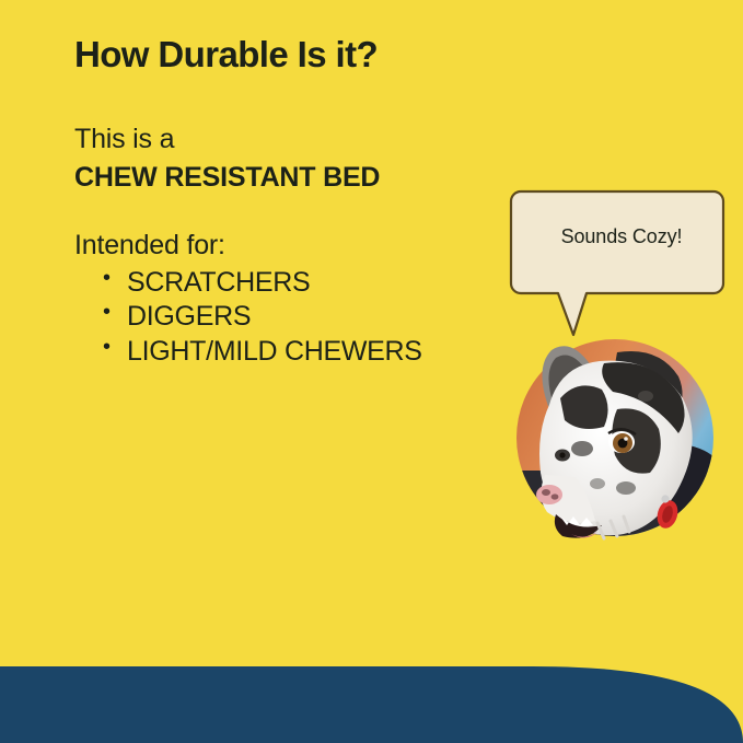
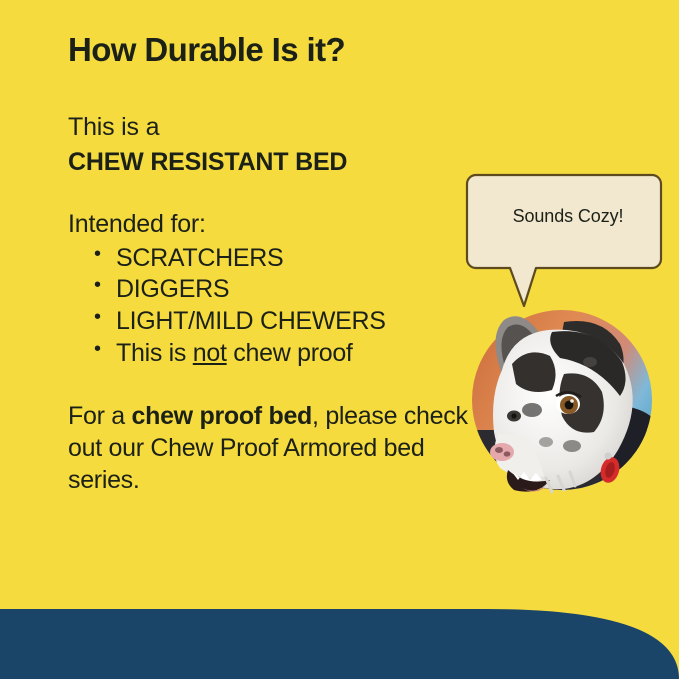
  How Durable Is it?
  This is a
  CHEW RESISTANT BED
  Intended for:
  SCRATCHERS
  DIGGERS
  LIGHT/MILD CHEWERS
+ This is not chew proof
+ For a chew proof bed, please check out our Chew Proof Armored bed series.
  Sounds Cozy!
